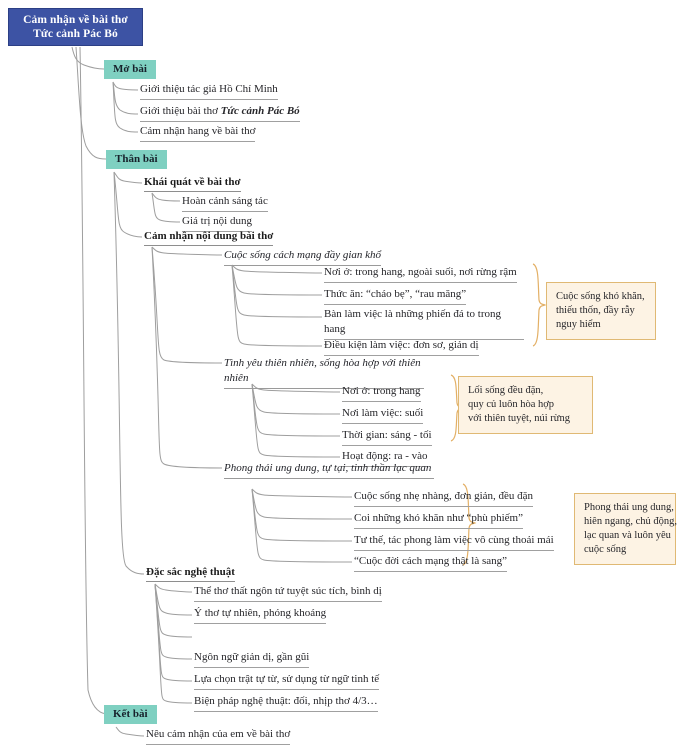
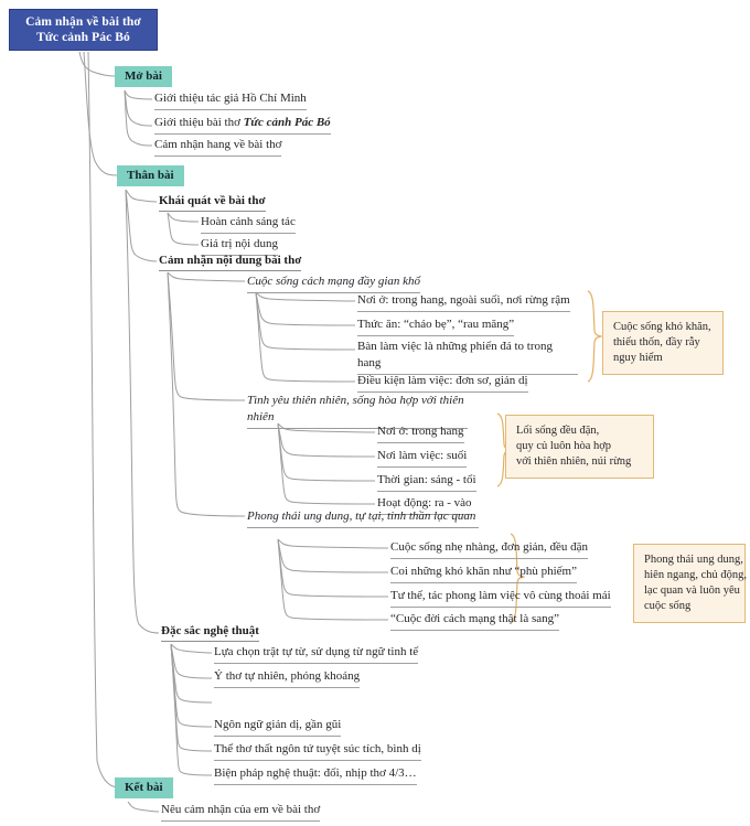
  Cảm nhận về bài thơ
  Tức cảnh Pác Bó
  Mở bài
  Giới thiệu tác giả Hồ Chí Minh
  Giới thiệu bài thơ Tức cảnh Pác Bó
  Cảm nhận hang về bài thơ
  Thân bài
  Khái quát về bài thơ
  Hoàn cảnh sáng tác
  Giá trị nội dung
  Cảm nhận nội dung bài thơ
  Cuộc sống cách mạng đầy gian khổ
  Nơi ở: trong hang, ngoài suối, nơi rừng rậm
  Thức ăn: “cháo bẹ”, “rau măng”
  Bàn làm việc là những phiến đá to trong hang
  Điều kiện làm việc: đơn sơ, giản dị
  Cuộc sống khó khăn,
  thiếu thốn, đầy rẫy
  nguy hiểm
  Tình yêu thiên nhiên, sống hòa hợp với thiên nhiên
  Nơi ở: trong hang
  Nơi làm việc: suối
  Thời gian: sáng - tối
  Hoạt động: ra - vào
  Lối sống đều đặn,
  quy củ luôn hòa hợp
- với thiên tuyệt, núi rừng
+ với thiên nhiên, núi rừng
  Phong thái ung dung, tự tại, tinh thần lạc quan
  Cuộc sống nhẹ nhàng, đơn giản, đều đặn
  Coi những khó khăn như “phù phiếm”
  Tư thế, tác phong làm việc vô cùng thoải mái
  “Cuộc đời cách mạng thật là sang”
  Phong thái ung dung,
  hiên ngang, chủ động,
  lạc quan và luôn yêu
  cuộc sống
  Đặc sắc nghệ thuật
- Thể thơ thất ngôn tứ tuyệt súc tích, bình dị
+ Lựa chọn trật tự từ, sử dụng từ ngữ tinh tế
  Ý thơ tự nhiên, phóng khoáng
  Ngôn ngữ giản dị, gần gũi
- Lựa chọn trật tự từ, sử dụng từ ngữ tinh tế
+ Thể thơ thất ngôn tứ tuyệt súc tích, bình dị
  Biện pháp nghệ thuật: đối, nhịp thơ 4/3…
  Kết bài
  Nêu cảm nhận của em về bài thơ
